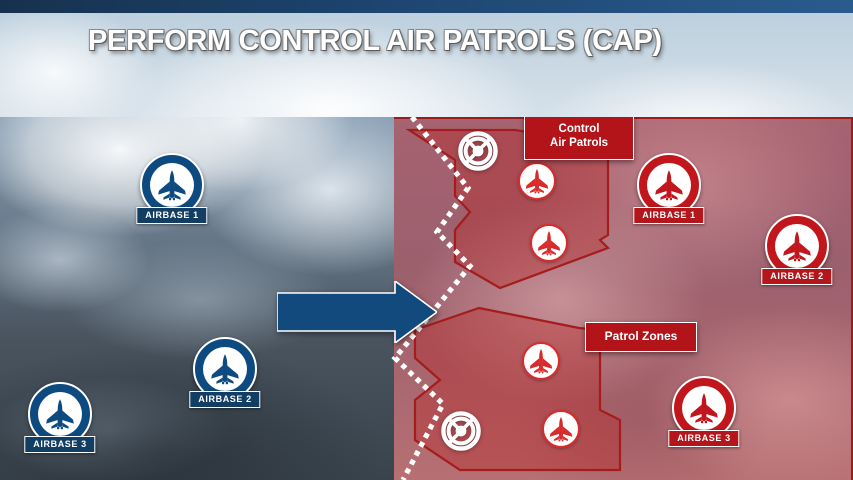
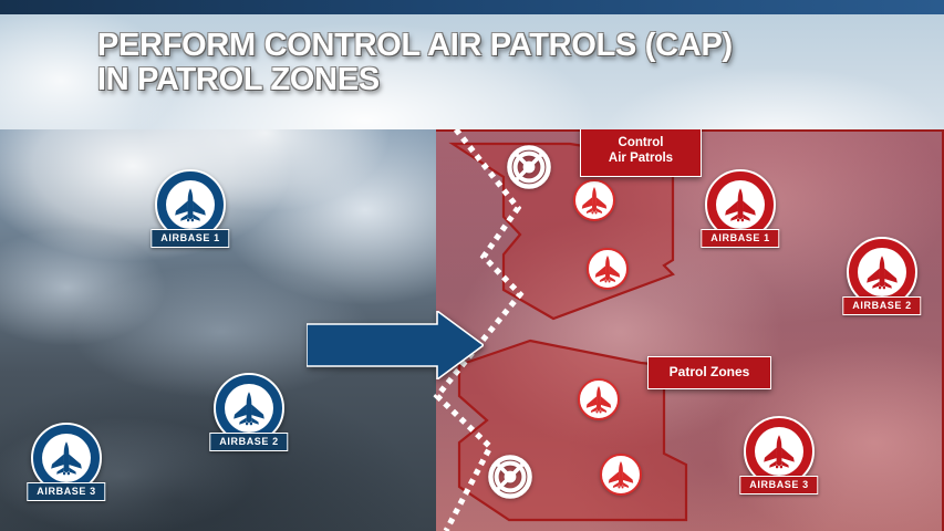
  AIRBASE 1
  AIRBASE 2
  AIRBASE 3
  AIRBASE 1
  AIRBASE 2
  AIRBASE 3
  Control
  Air Patrols
  Patrol Zones
  PERFORM CONTROL AIR PATROLS (CAP)
+ IN PATROL ZONES
